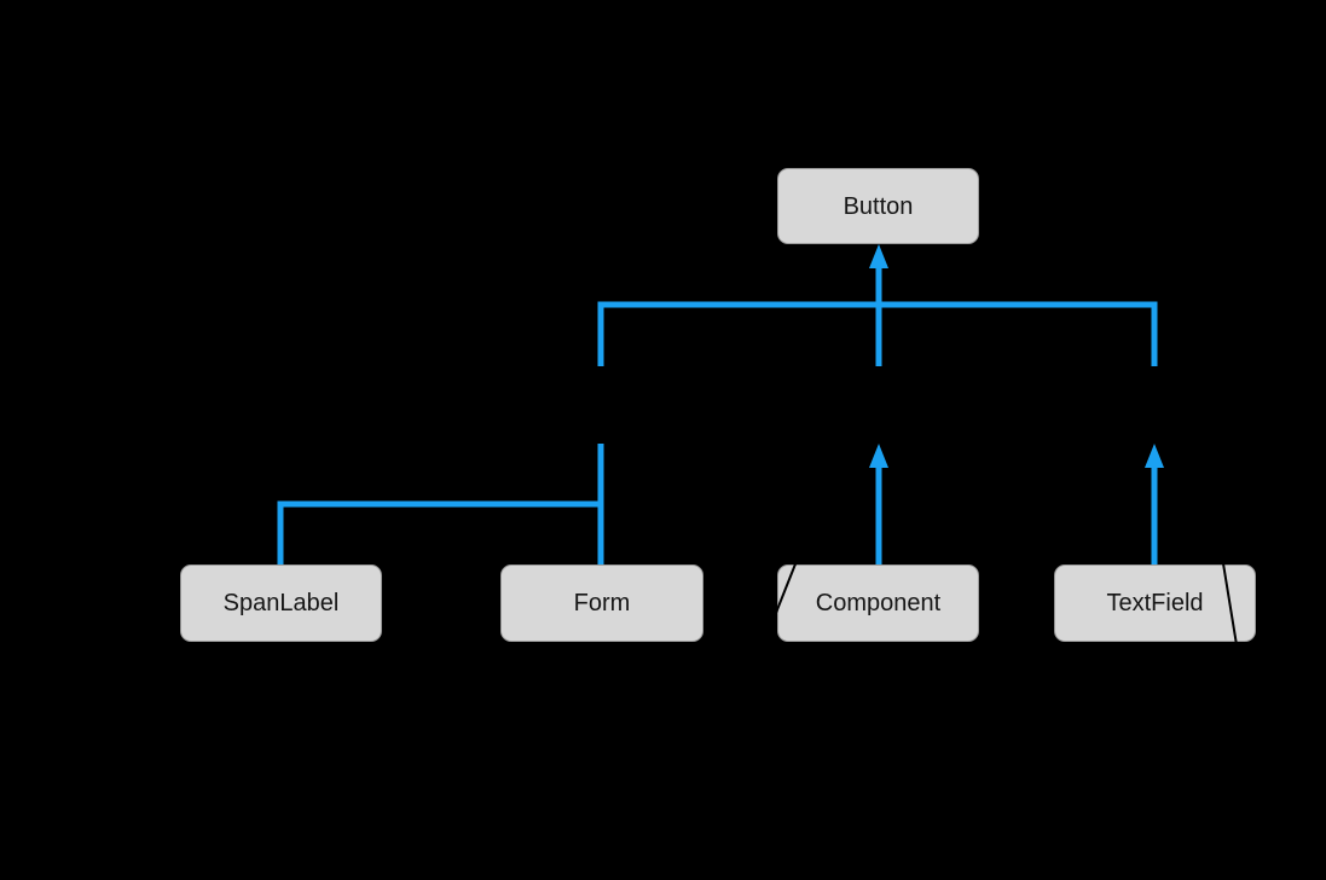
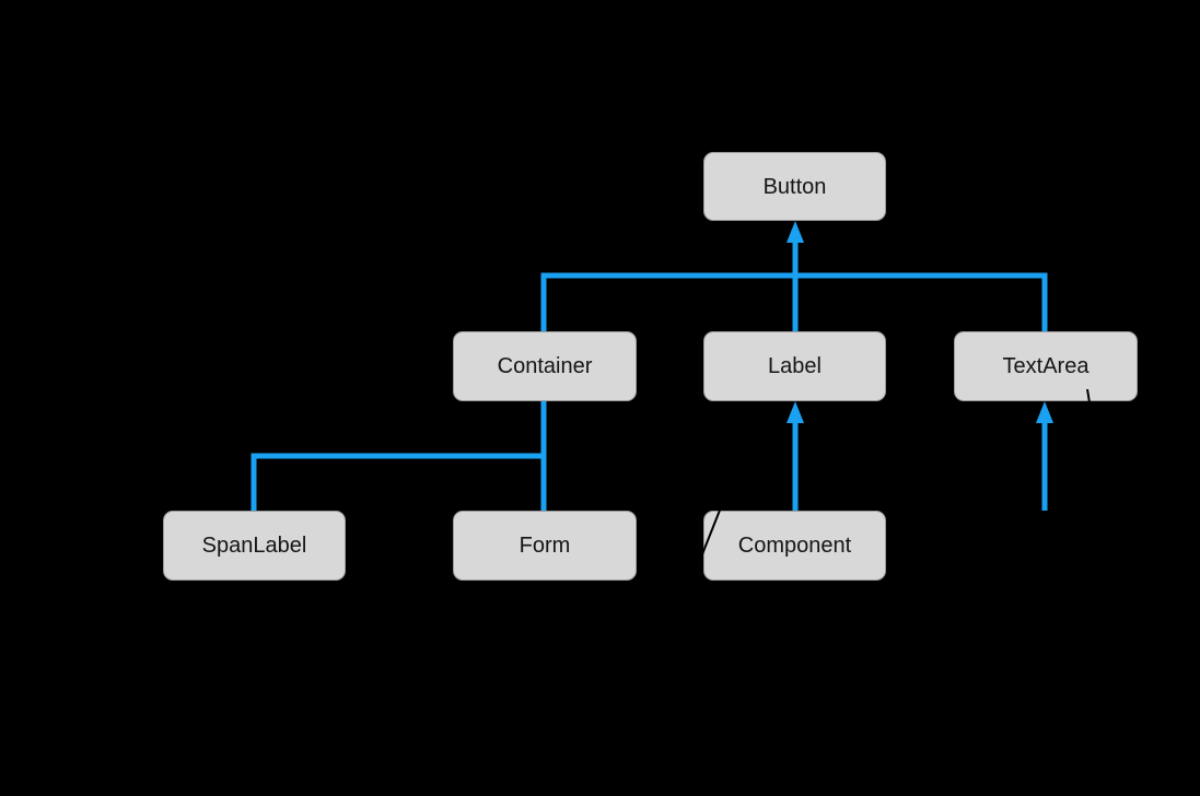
  Button
+ Container
+ Label
+ TextArea
  SpanLabel
  Form
  Component
- TextField
